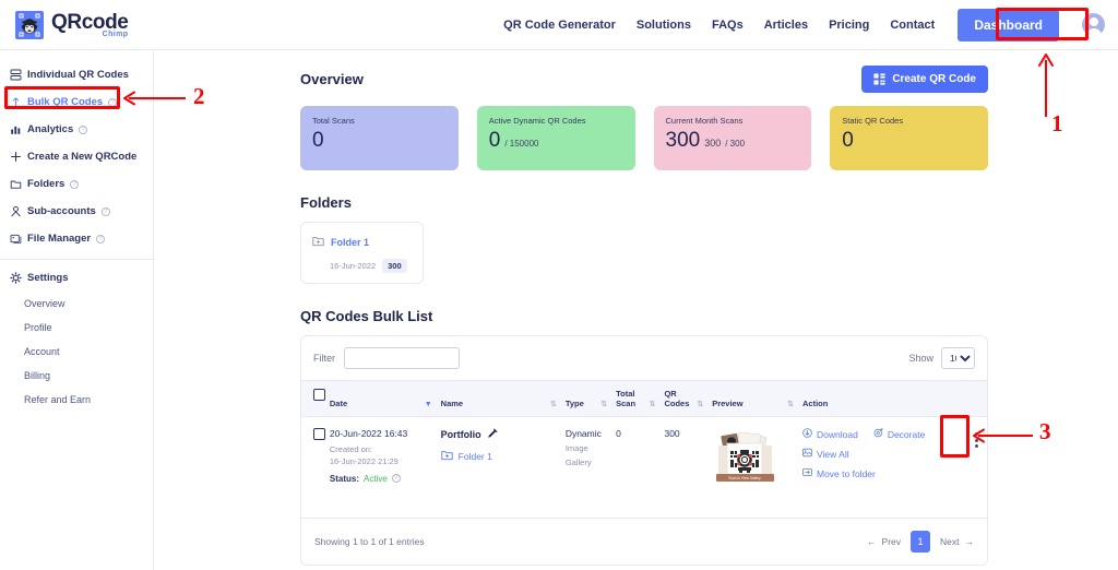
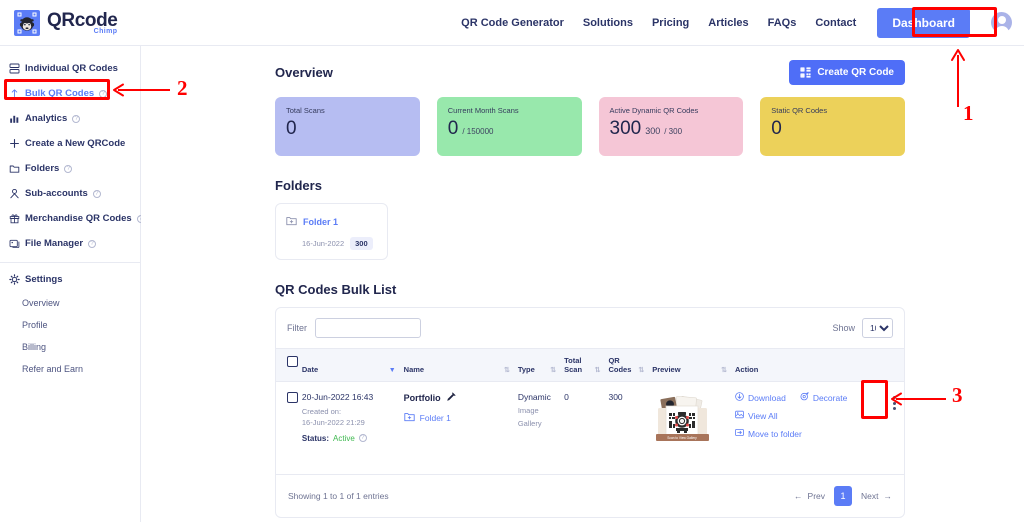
  QRcode
  QR Code Generator
  Solutions
- FAQs
+ Pricing
  Articles
- Pricing
+ FAQs
  Contact
  Dashboard
  Individual QR Codes
  Bulk QR Codes
  Analytics
  Create a New QRCode
  Folders
  Sub-accounts
+ Merchandise QR Codes
  File Manager
  Settings
  Overview
  Profile
- Account
  Billing
  Refer and Earn
  Overview
  Create QR Code
  Total Scans
  0
- Active Dynamic QR Codes
+ Current Month Scans
  0
  / 150000
- Current Month Scans
+ Active Dynamic QR Codes
  300
  300
  / 300
  Static QR Codes
  0
  Folders
  Folder 1
  16-Jun-2022
  300
  QR Codes Bulk List
  Filter
  Show
  	Date	Name	Type	Total Scan	QR Codes	Preview	Action
  	20-Jun-2022 16:43 Created on: 16-Jun-2022 21:29 Status: Active	Portfolio Folder 1	Dynamic Image Gallery	0	300		Download Decorate View All Move to folder
  Showing 1 to 1 of 1 entries
  ←
  Prev
  1
  Next
  →
  1
  2
  3
